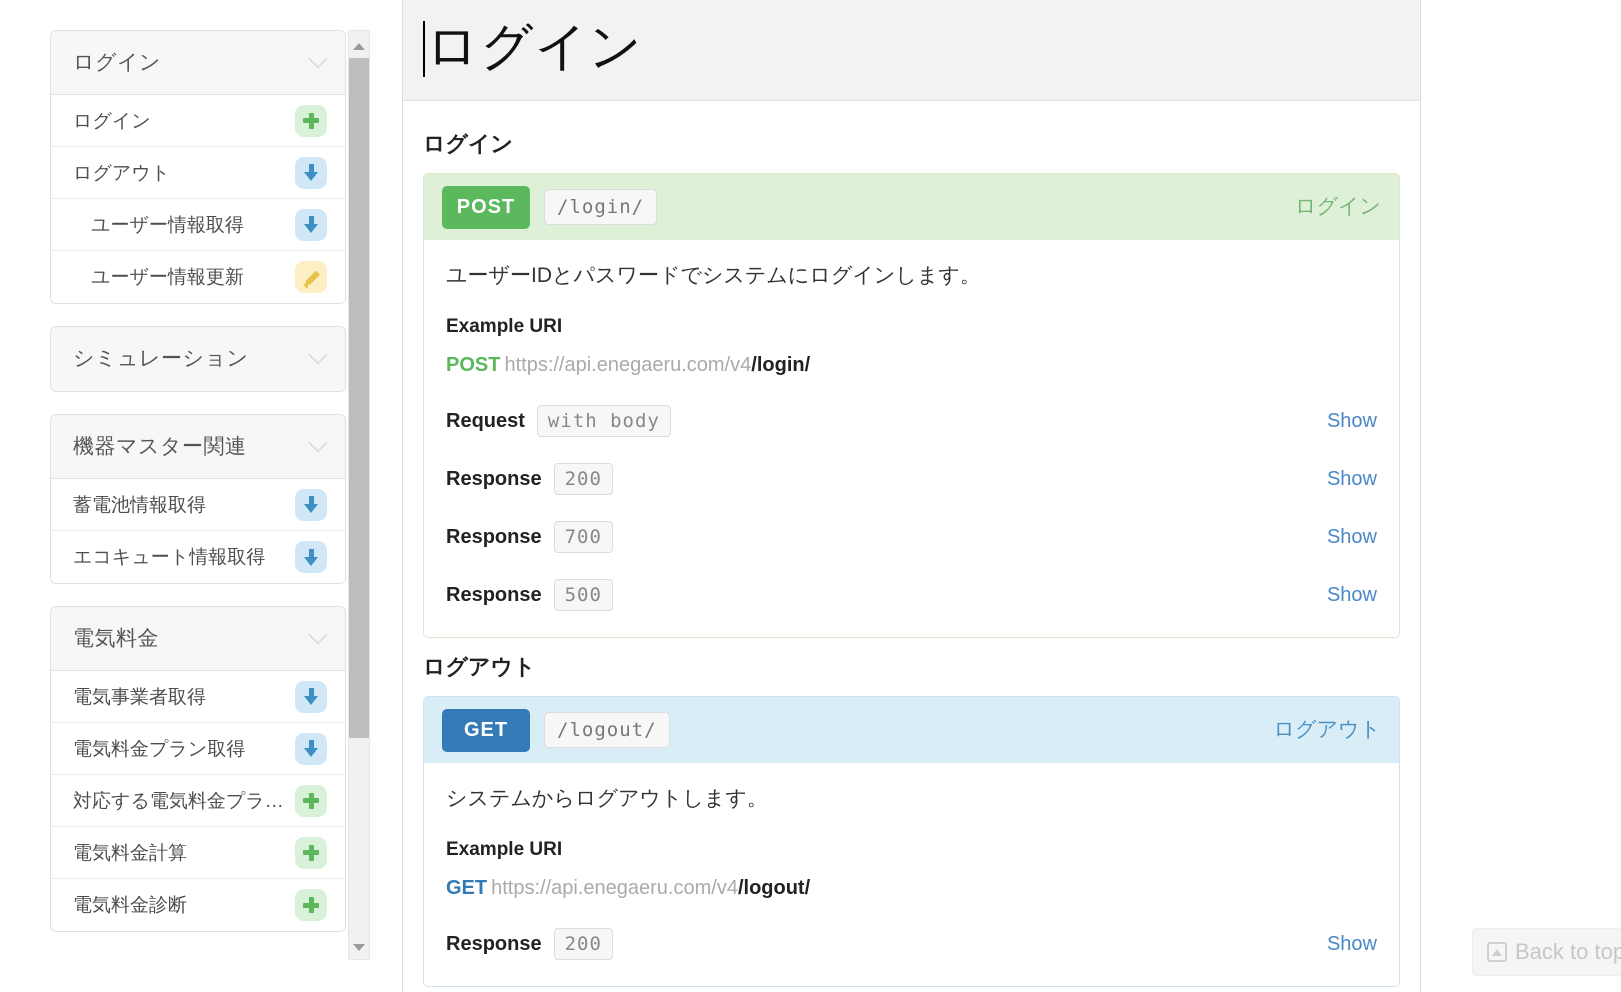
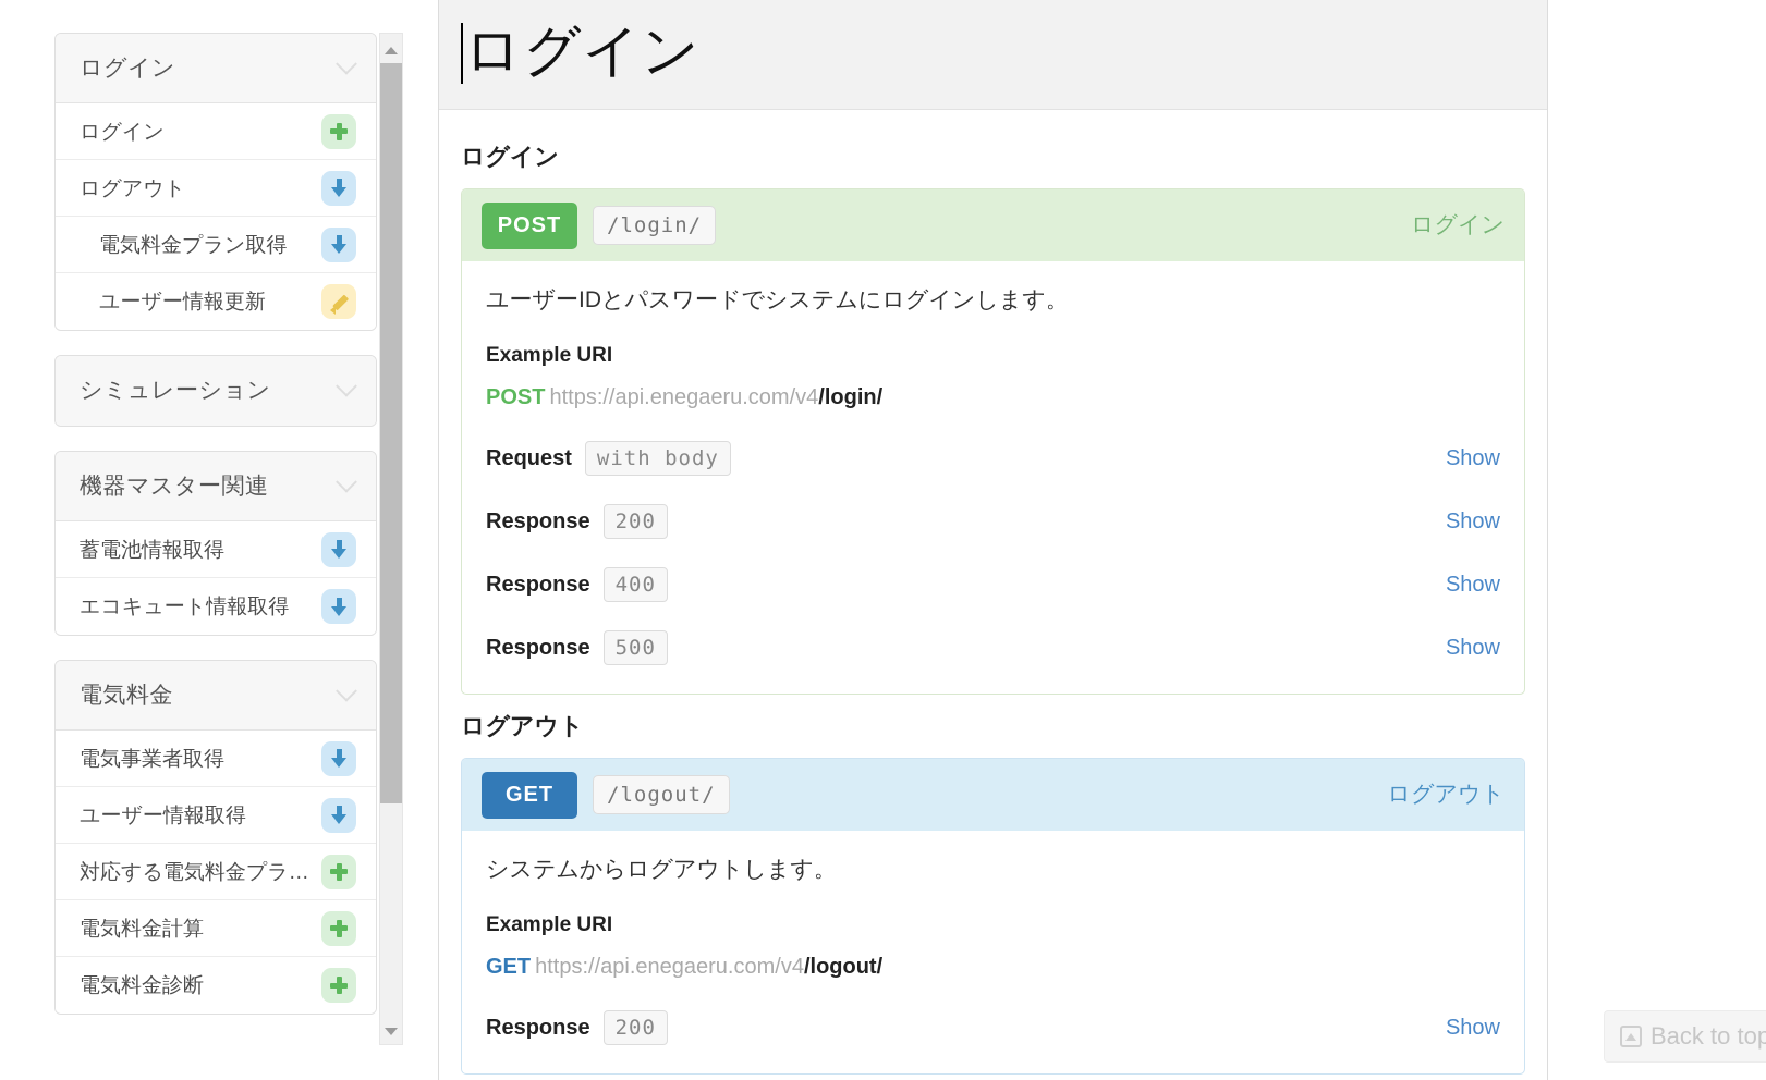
  ログイン
  ログイン
  ログアウト
- ユーザー情報取得
+ 電気料金プラン取得
  ユーザー情報更新
  シミュレーション
  機器マスター関連
  蓄電池情報取得
  エコキュート情報取得
  電気料金
  電気事業者取得
- 電気料金プラン取得
+ ユーザー情報取得
  対応する電気料金プラ…
  電気料金計算
  電気料金診断
  ログイン
  ログイン
  POST
  /login/
  ログイン
  ユーザーIDとパスワードでシステムにログインします。
  Example URI
  POST https://api.enegaeru.com/v4/login/
  Request
  with body
  Show
  Response
  200
  Show
  Response
- 700
+ 400
  Show
  Response
  500
  Show
  ログアウト
  GET
  /logout/
  ログアウト
  システムからログアウトします。
  Example URI
  GET https://api.enegaeru.com/v4/logout/
  Response
  200
  Show
  Back to top
